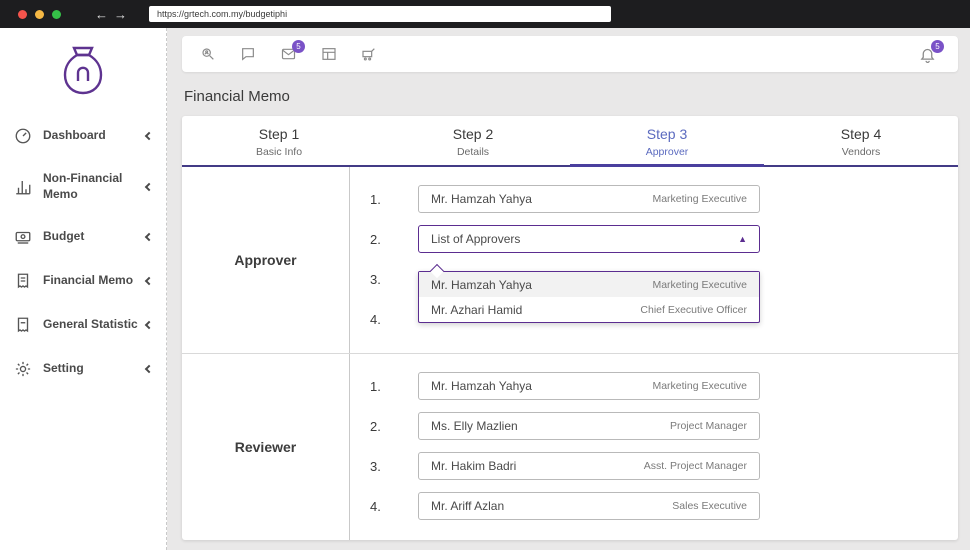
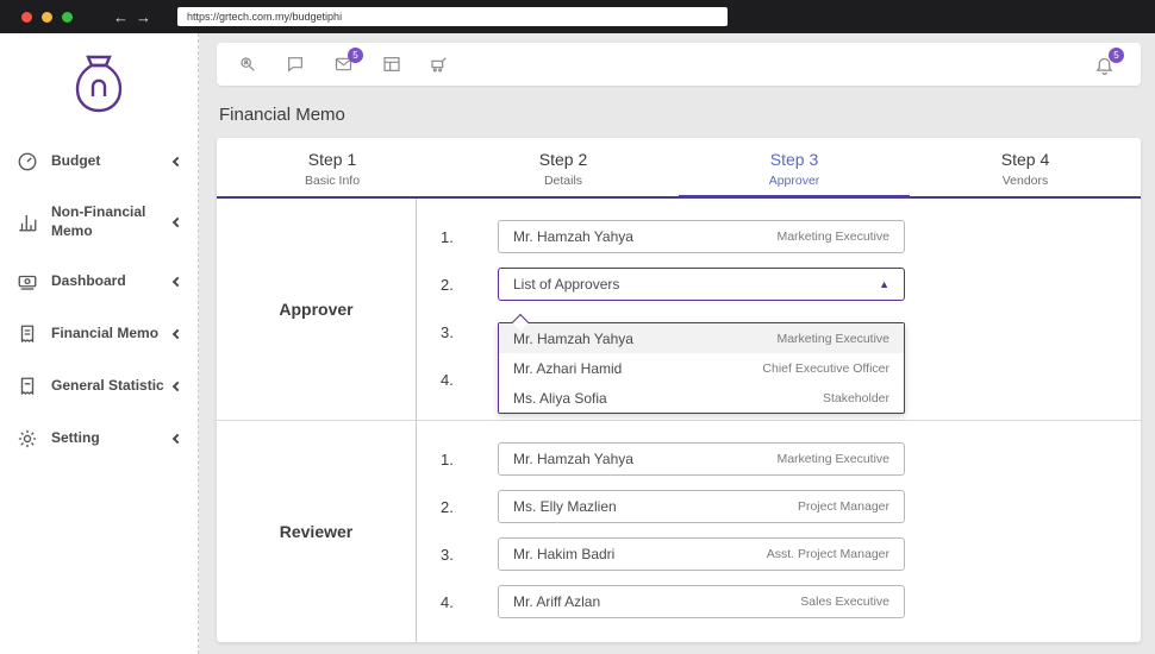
  ←
  →
  https://grtech.com.my/budgetiphi
- Dashboard
+ Budget
  Non-Financial Memo
- Budget
+ Dashboard
  Financial Memo
  General Statistic
  Setting
  5
  5
  Financial Memo
  Step 1
  Basic Info
  Step 2
  Details
  Step 3
  Approver
  Step 4
  Vendors
  Approver
  1.
  Mr. Hamzah Yahya
  Marketing Executive
  2.
  List of Approvers
  ▲
  3.
  4.
  Mr. Hamzah Yahya
  Marketing Executive
  Mr. Azhari Hamid
  Chief Executive Officer
+ Ms. Aliya Sofia
+ Stakeholder
  Reviewer
  1.
  Mr. Hamzah Yahya
  Marketing Executive
  2.
  Ms. Elly Mazlien
  Project Manager
  3.
  Mr. Hakim Badri
  Asst. Project Manager
  4.
  Mr. Ariff Azlan
  Sales Executive
